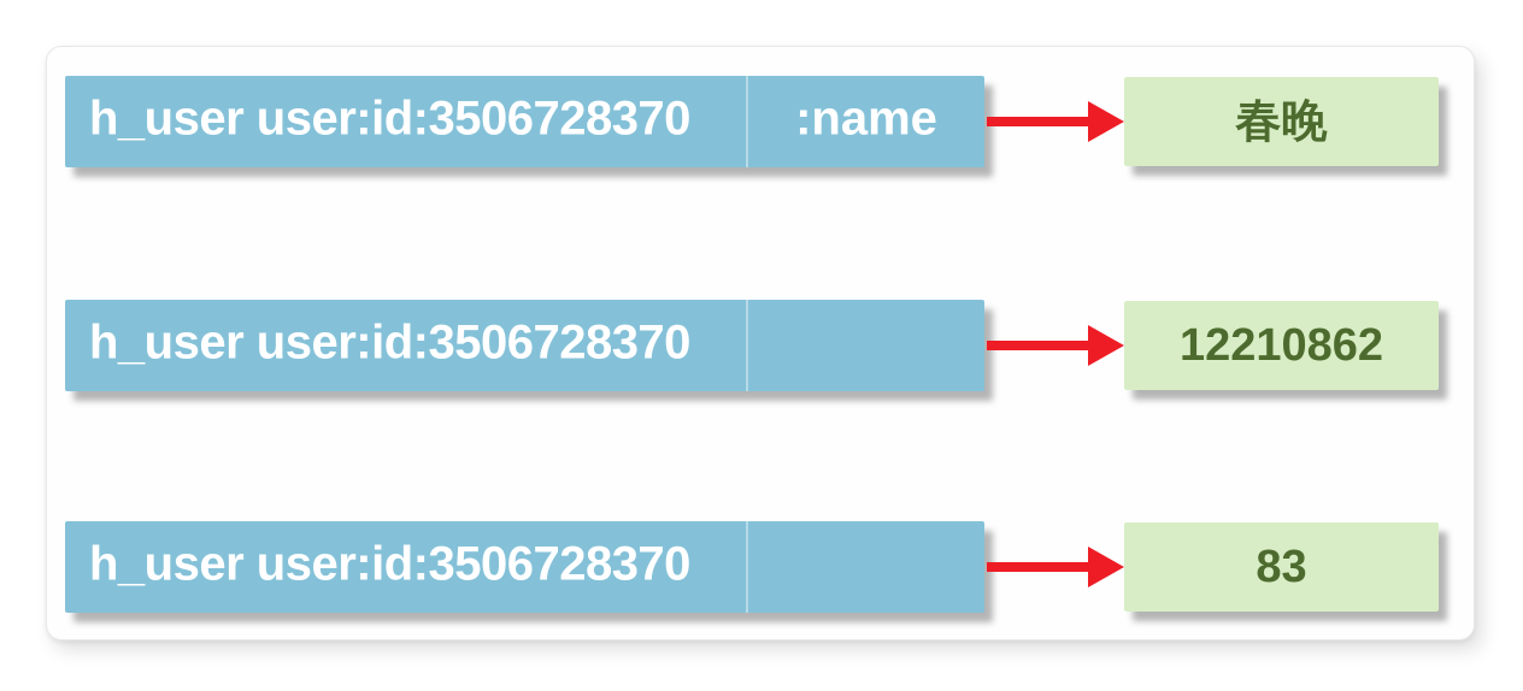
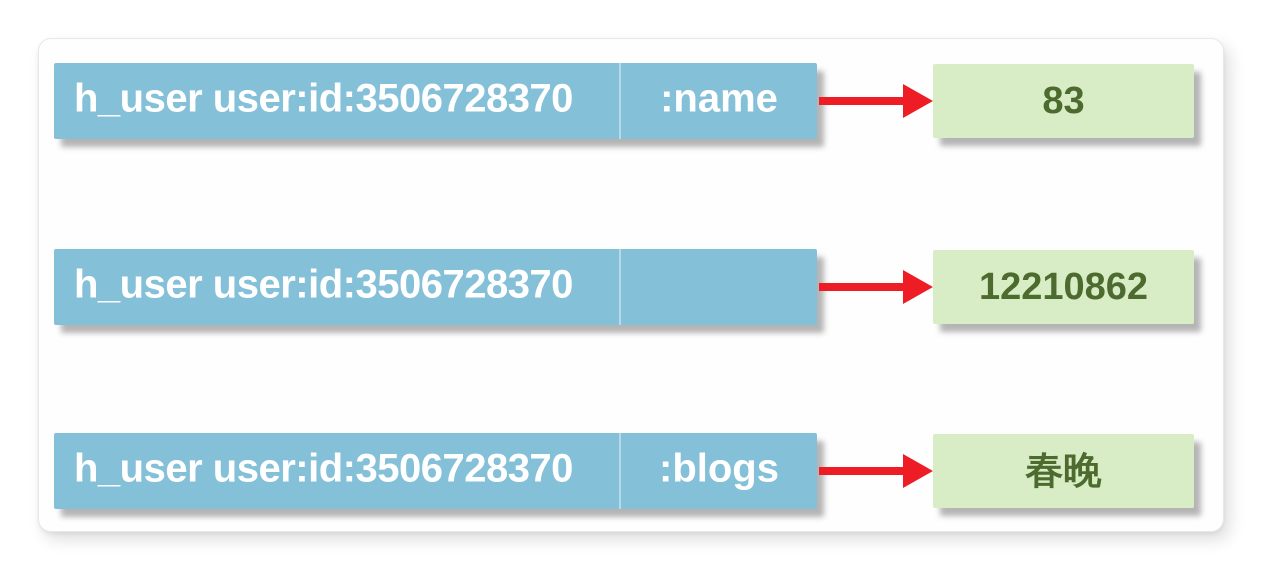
  h_user user:id:3506728370
  :name
- 春晚
+ 83
  h_user user:id:3506728370
  12210862
  h_user user:id:3506728370
+ :blogs
- 83
+ 春晚
